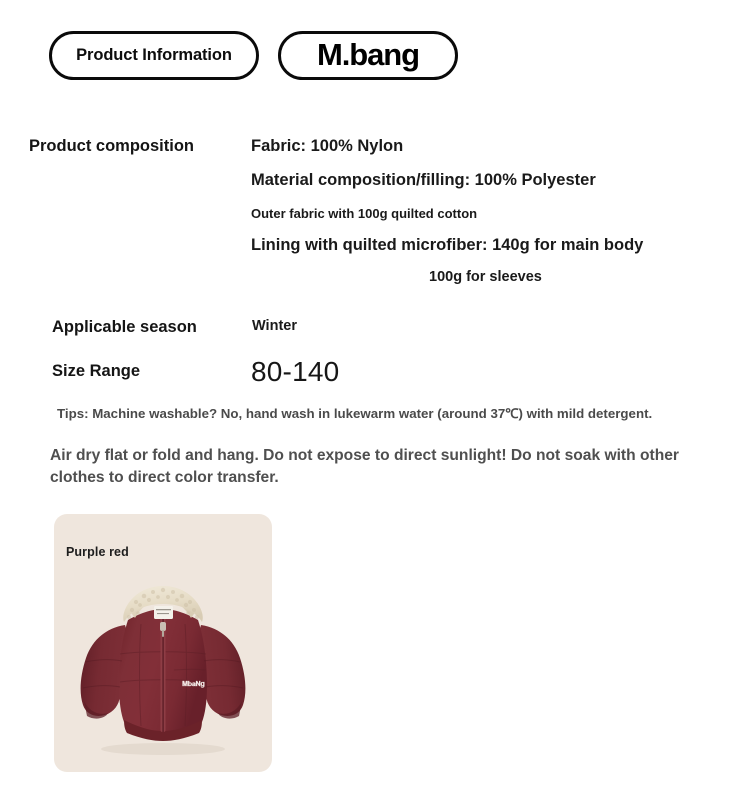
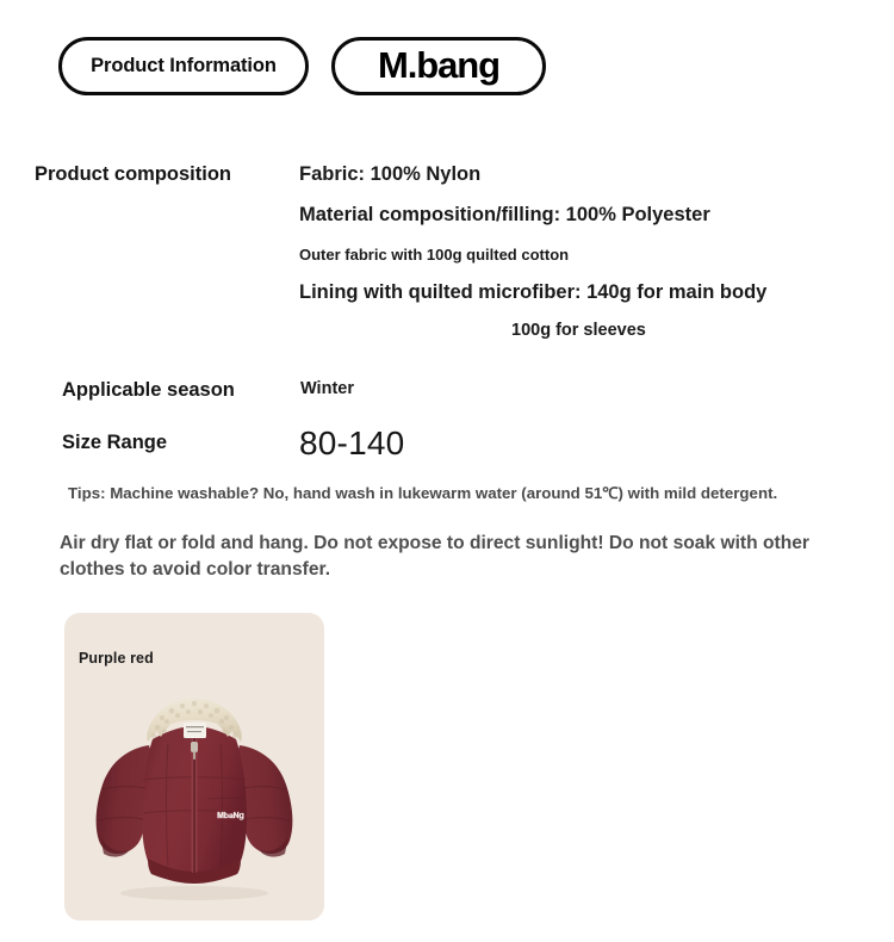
  Product Information
  M.bang
  Product composition
  Fabric: 100% Nylon
  Material composition/filling: 100% Polyester
  Outer fabric with 100g quilted cotton
  Lining with quilted microfiber: 140g for main body
  100g for sleeves
  Applicable season
  Winter
  Size Range
  80-140
- Tips: Machine washable? No, hand wash in lukewarm water (around 37℃) with mild detergent.
+ Tips: Machine washable? No, hand wash in lukewarm water (around 51℃) with mild detergent.
- Air dry flat or fold and hang. Do not expose to direct sunlight! Do not soak with other clothes to direct color transfer.
+ Air dry flat or fold and hang. Do not expose to direct sunlight! Do not soak with other clothes to avoid color transfer.
  Purple red
